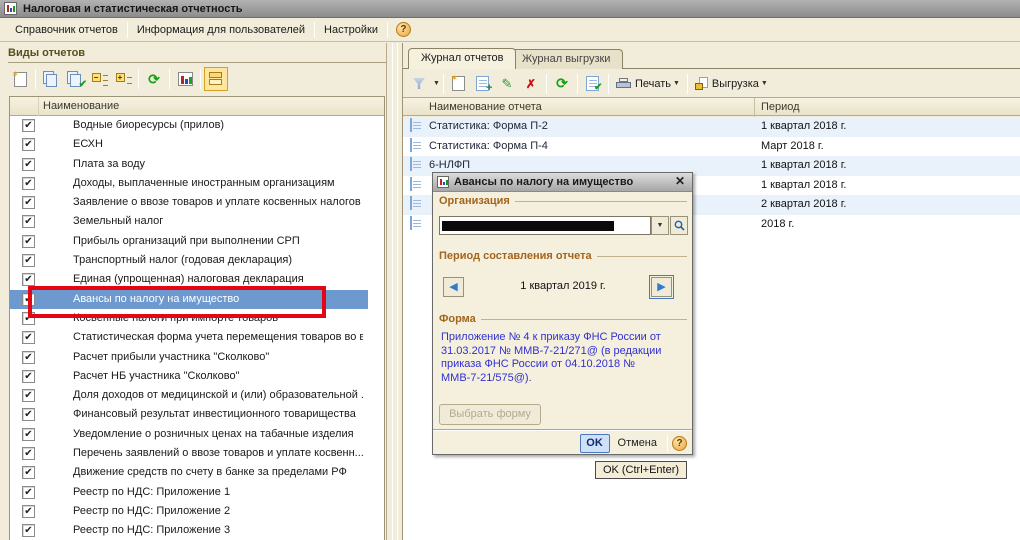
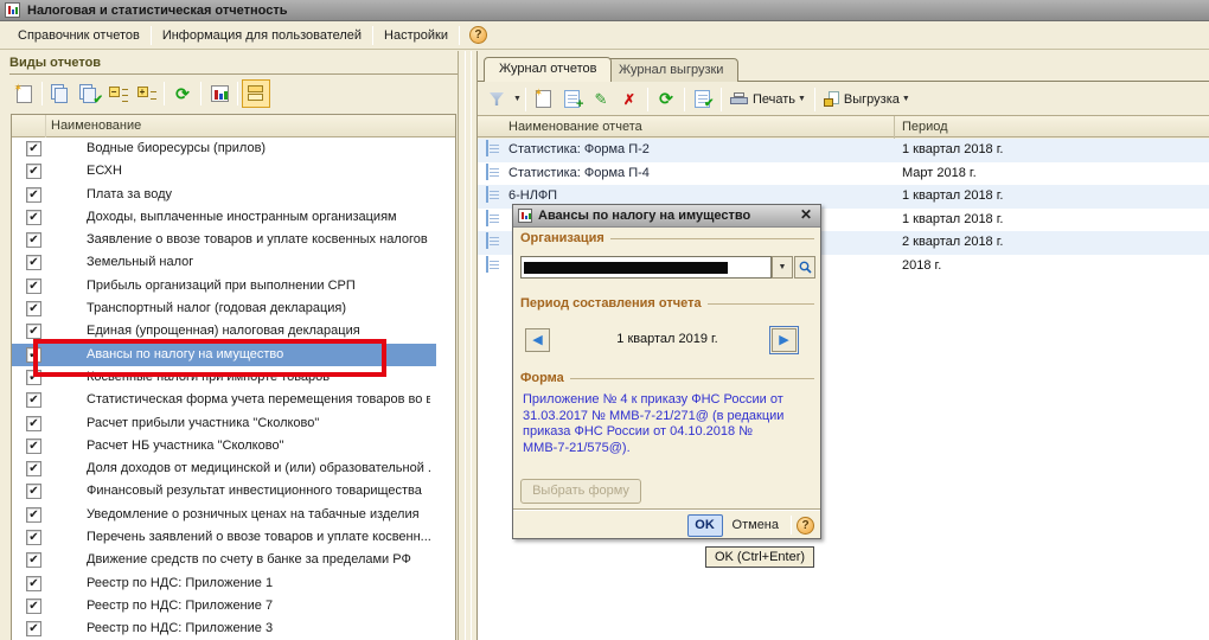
  Налоговая и статистическая отчетность
  Справочник отчетов
  Информация для пользователей
  Настройки
  ?
  Виды отчетов
  ✶
  ✔
  −
  +
  ⟳
  Наименование
  ✔
  Водные биоресурсы (прилов)
  ✔
  ЕСХН
  ✔
  Плата за воду
  ✔
  Доходы, выплаченные иностранным организациям
  ✔
  Заявление о ввозе товаров и уплате косвенных налогов
  ✔
  Земельный налог
  ✔
  Прибыль организаций при выполнении СРП
  ✔
  Транспортный налог (годовая декларация)
  ✔
  Единая (упрощенная) налоговая декларация
  ✔
  Авансы по налогу на имущество
  ✔
  Косвенные налоги при импорте товаров
  ✔
  Статистическая форма учета перемещения товаров во в
  ✔
  Расчет прибыли участника "Сколково"
  ✔
  Расчет НБ участника "Сколково"
  ✔
  Доля доходов от медицинской и (или) образовательной .
  ✔
  Финансовый результат инвестиционного товарищества
  ✔
  Уведомление о розничных ценах на табачные изделия
  ✔
  Перечень заявлений о ввозе товаров и уплате косвенн...
  ✔
  Движение средств по счету в банке за пределами РФ
  ✔
  Реестр по НДС: Приложение 1
  ✔
- Реестр по НДС: Приложение 2
+ Реестр по НДС: Приложение 7
  ✔
  Реестр по НДС: Приложение 3
  Журнал отчетов
  Журнал выгрузки
  ✶
  +
  ✎
  ✗
  ⟳
  ✔
  Печать
  Выгрузка
  Наименование отчета
  Период
  Статистика: Форма П-2
  1 квартал 2018 г.
  Статистика: Форма П-4
  Март 2018 г.
  6-НЛФП
  1 квартал 2018 г.
  1 квартал 2018 г.
  2 квартал 2018 г.
  2018 г.
  Авансы по налогу на имущество
  ✕
  Организация
  Период составления отчета
  ◀
  1 квартал 2019 г.
  ▶
  Форма
  Приложение № 4 к приказу ФНС России от
  31.03.2017 № ММВ-7-21/271@ (в редакции
  приказа ФНС России от 04.10.2018 №
  ММВ-7-21/575@).
  Выбрать форму
  OK
  Отмена
  ?
  OK (Ctrl+Enter)
